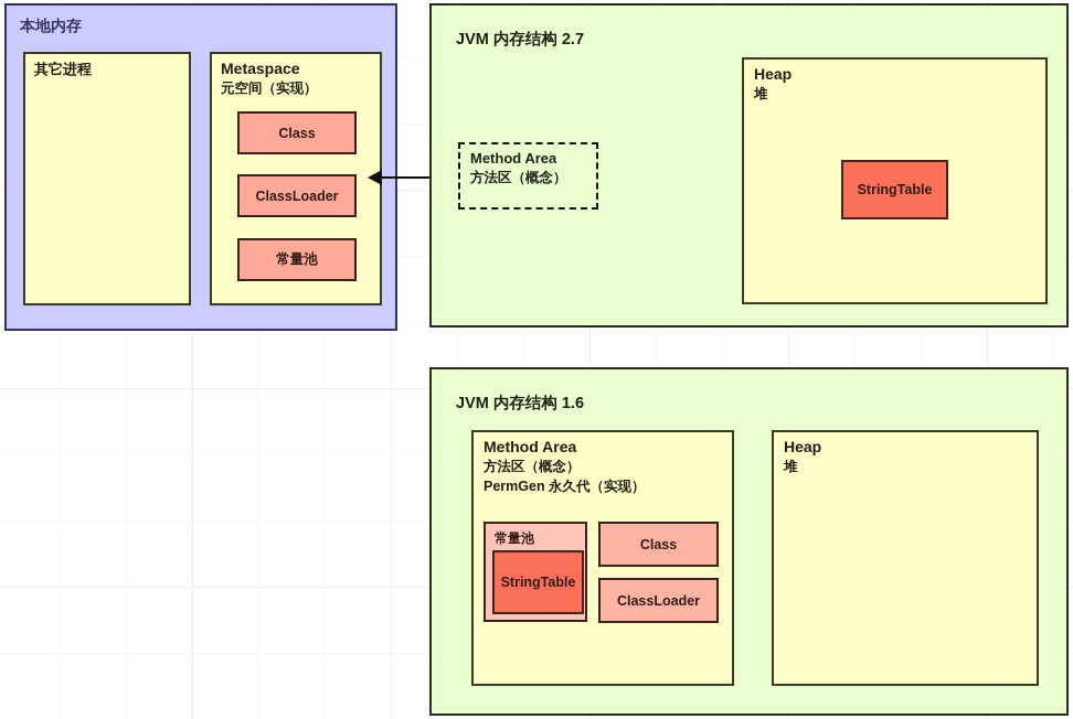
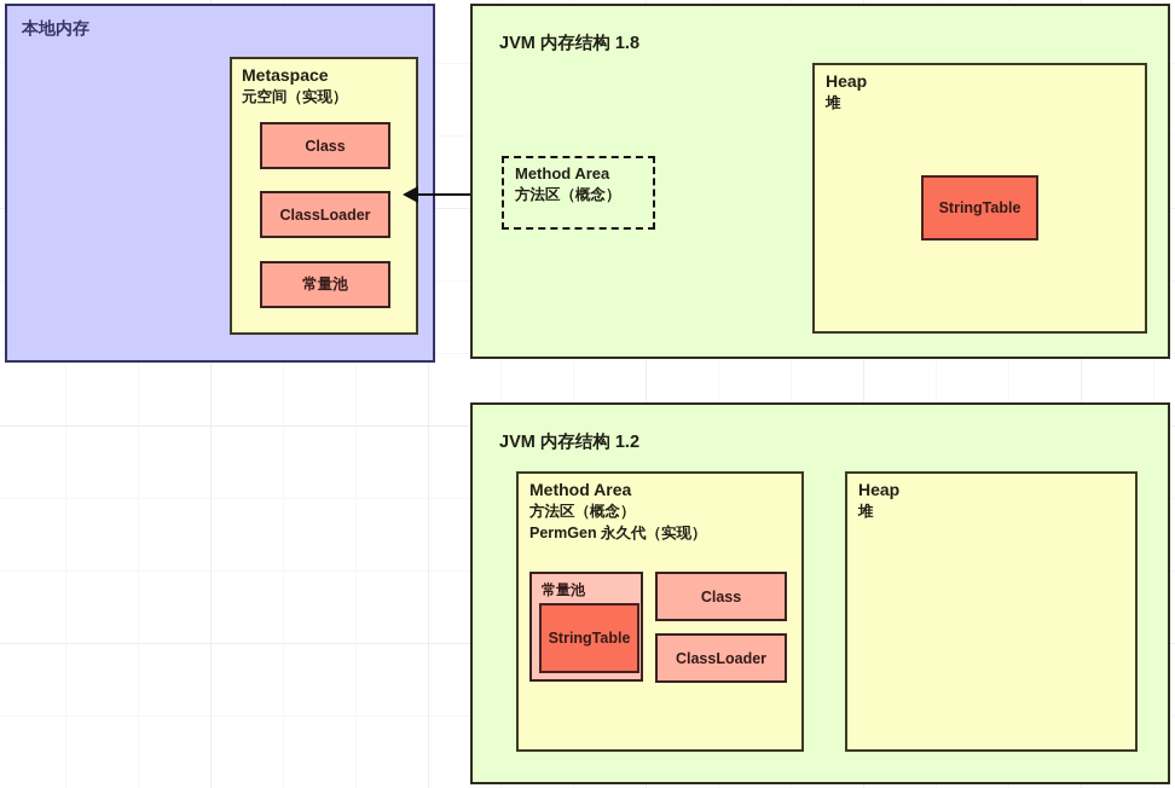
  本地内存
- 其它进程
  Metaspace
  元空间（实现）
  Class
  ClassLoader
  常量池
- JVM 内存结构 2.7
+ JVM 内存结构 1.8
  Method Area
  方法区（概念）
  Heap
  堆
  StringTable
- JVM 内存结构 1.6
+ JVM 内存结构 1.2
  Method Area
  方法区（概念）
  PermGen 永久代（实现）
  常量池
  StringTable
  Class
  ClassLoader
  Heap
  堆
